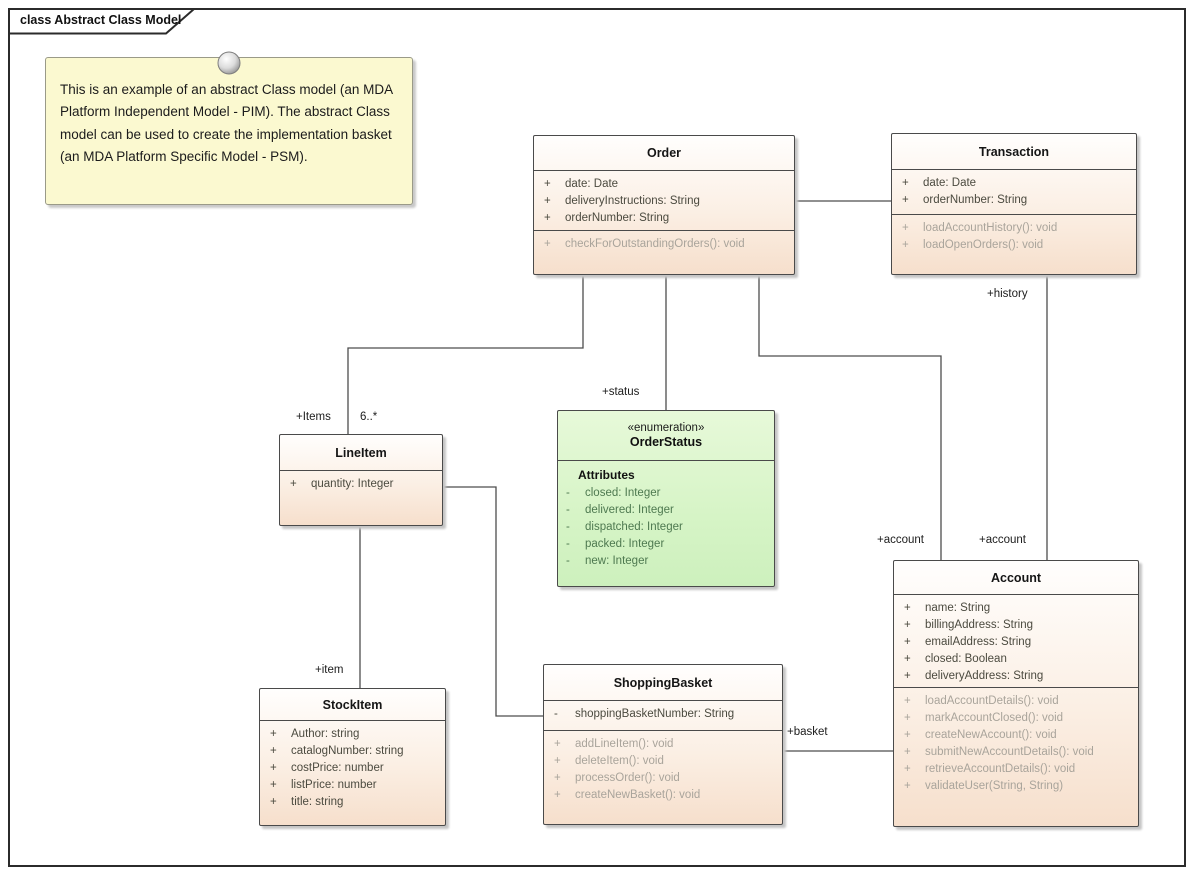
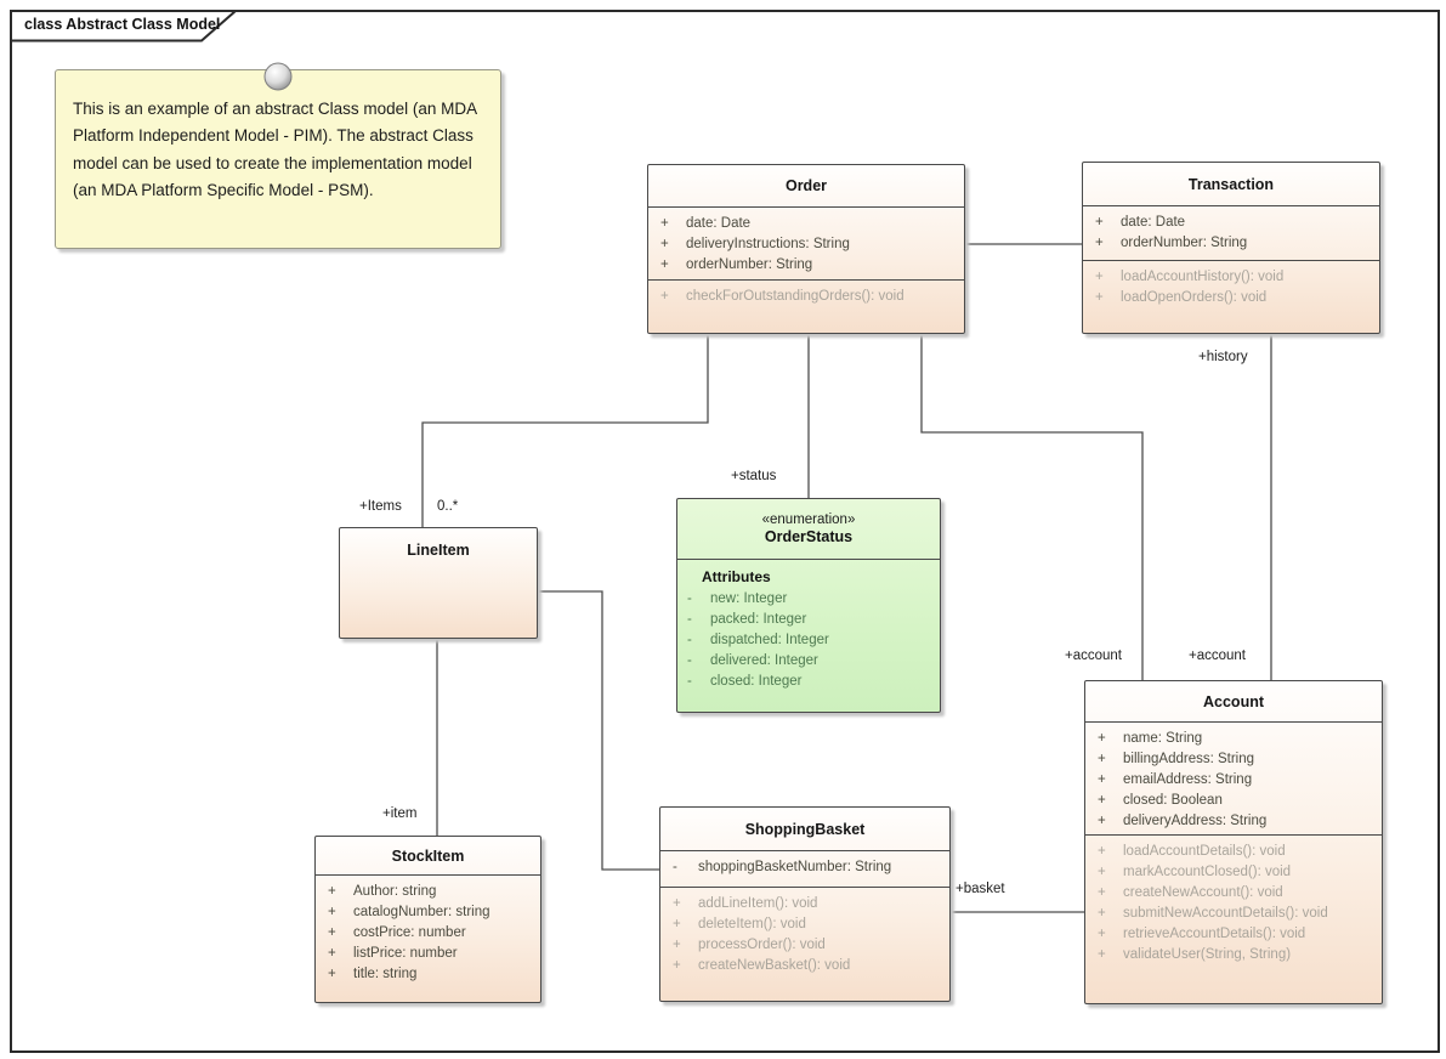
  class Abstract Class Model
- This is an example of an abstract Class model (an MDA Platform Independent Model - PIM). The abstract Class model can be used to create the implementation basket (an MDA Platform Specific Model - PSM).
+ This is an example of an abstract Class model (an MDA Platform Independent Model - PIM). The abstract Class model can be used to create the implementation model (an MDA Platform Specific Model - PSM).
  Order
  + date: Date
  + deliveryInstructions: String
  + orderNumber: String
  + checkForOutstandingOrders(): void
  Transaction
  + date: Date
  + orderNumber: String
  + loadAccountHistory(): void
  + loadOpenOrders(): void
  LineItem
- + quantity: Integer
  «enumeration»
  OrderStatus
  Attributes
- - closed: Integer
+ - new: Integer
- - delivered: Integer
+ - packed: Integer
  - dispatched: Integer
- - packed: Integer
+ - delivered: Integer
- - new: Integer
+ - closed: Integer
  StockItem
  + Author: string
  + catalogNumber: string
  + costPrice: number
  + listPrice: number
  + title: string
  ShoppingBasket
  - shoppingBasketNumber: String
  + addLineItem(): void
  + deleteItem(): void
  + processOrder(): void
  + createNewBasket(): void
  Account
  + name: String
  + billingAddress: String
  + emailAddress: String
  + closed: Boolean
  + deliveryAddress: String
  + loadAccountDetails(): void
  + markAccountClosed(): void
  + createNewAccount(): void
  + submitNewAccountDetails(): void
  + retrieveAccountDetails(): void
  + validateUser(String, String)
  +Items
- 6..*
+ 0..*
  +status
  +history
  +account
  +account
  +item
  +basket
